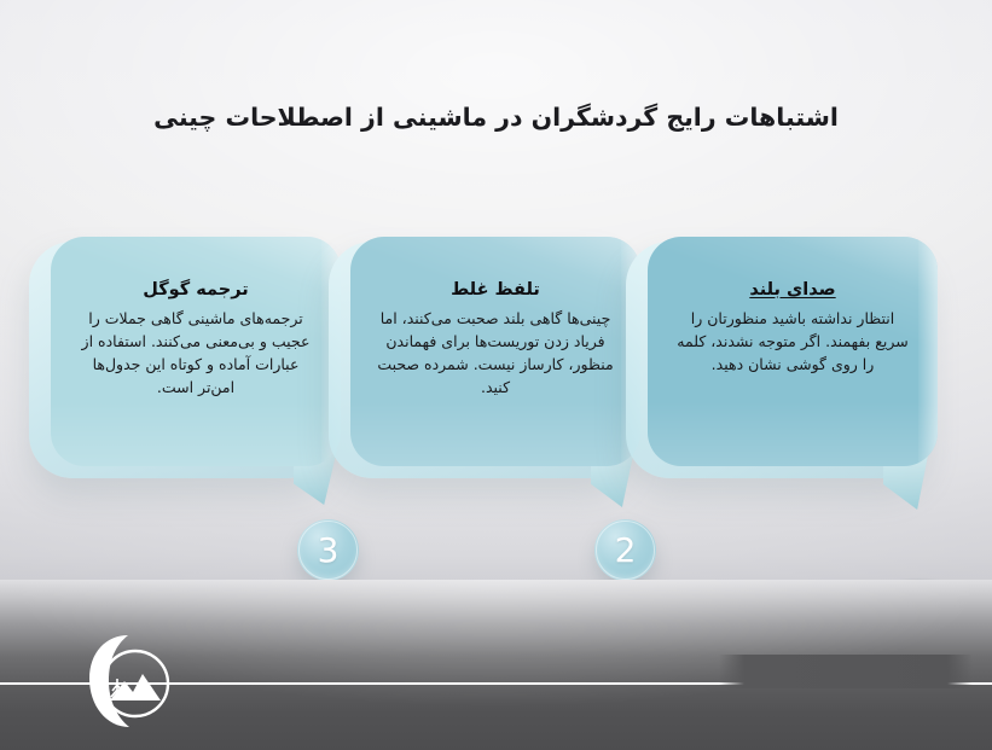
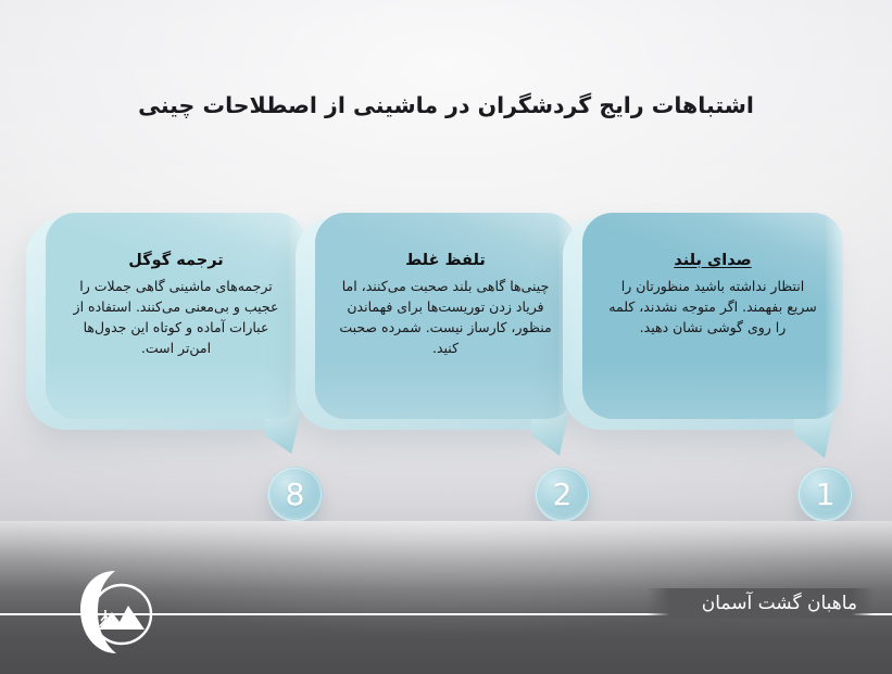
  اشتباهات رایج گردشگران در ماشینی از اصطلاحات چینی
  ترجمه گوگل
  ترجمه‌های ماشینی گاهی جملات را عجیب و بی‌معنی می‌کنند. استفاده از عبارات آماده و کوتاه این جدول‌ها امن‌تر است.
  تلفظ غلط
  چینی‌ها گاهی بلند صحبت می‌کنند، اما فریاد زدن توریست‌ها برای فهماندن منظور، کارساز نیست. شمرده صحبت کنید.
  صدای بلند
  انتظار نداشته باشید منظورتان را سریع بفهمند. اگر متوجه نشدند، کلمه را روی گوشی نشان دهید.
- 3
+ 8
  2
+ 1
+ ماهبان گشت آسمان
